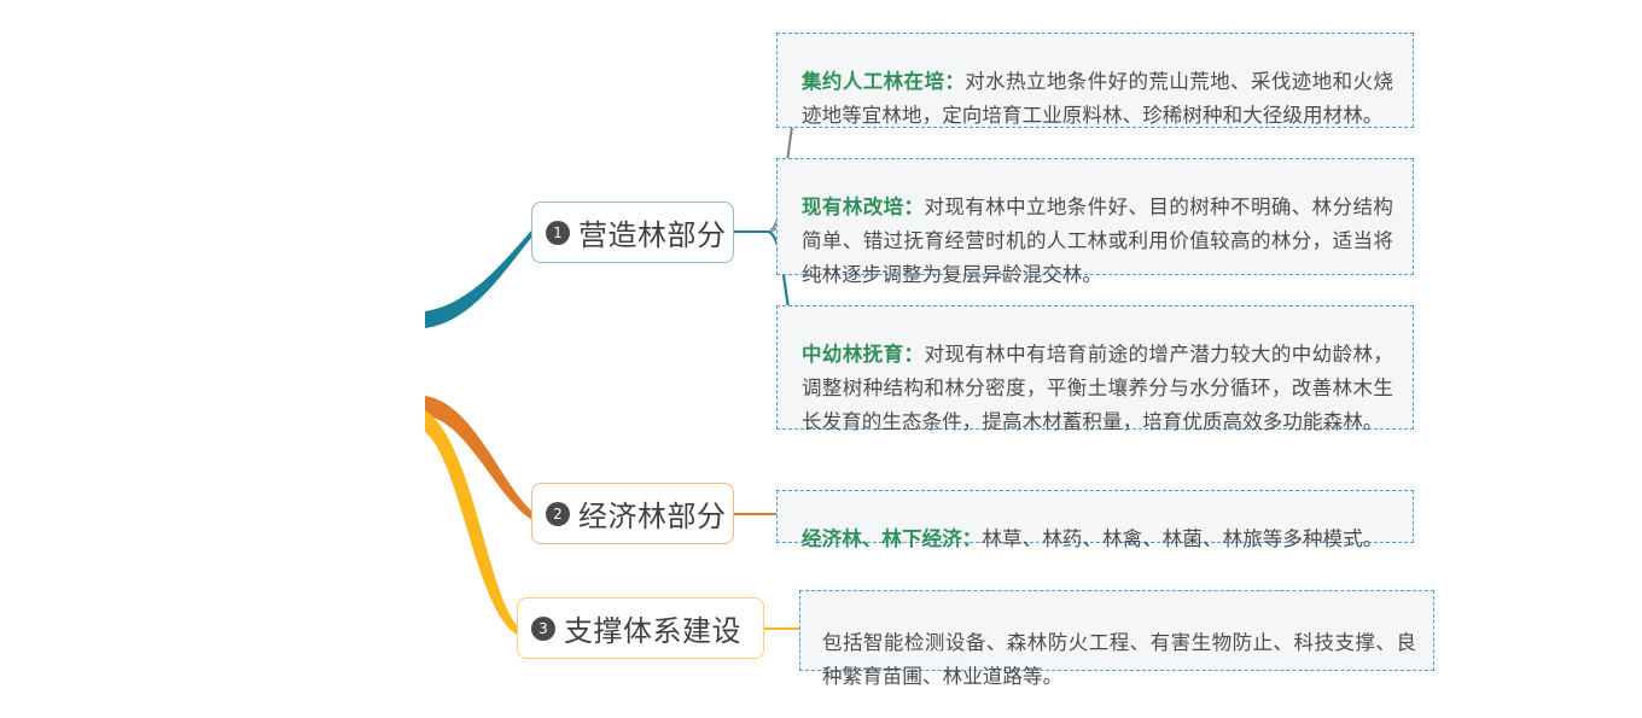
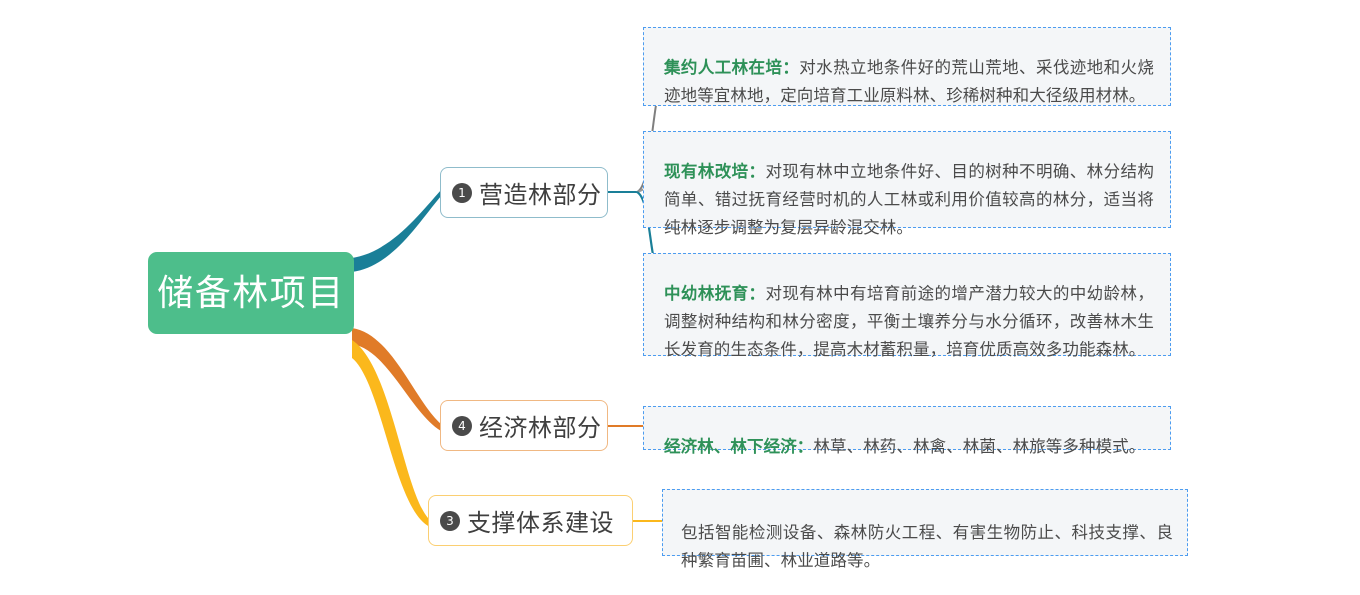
+ 储备林项目
  1
  营造林部分
- 2
+ 4
  经济林部分
  3
  支撑体系建设
  集约人工林在培：对水热立地条件好的荒山荒地、采伐迹地和火烧迹地等宜林地，定向培育工业原料林、珍稀树种和大径级用材林。
  现有林改培：对现有林中立地条件好、目的树种不明确、林分结构简单、错过抚育经营时机的人工林或利用价值较高的林分，适当将纯林逐步调整为复层异龄混交林。
  中幼林抚育：对现有林中有培育前途的增产潜力较大的中幼龄林，调整树种结构和林分密度，平衡土壤养分与水分循环，改善林木生长发育的生态条件，提高木材蓄积量，培育优质高效多功能森林。
  经济林、林下经济：林草、林药、林禽、林菌、林旅等多种模式。
  包括智能检测设备、森林防火工程、有害生物防止、科技支撑、良种繁育苗圃、林业道路等。
